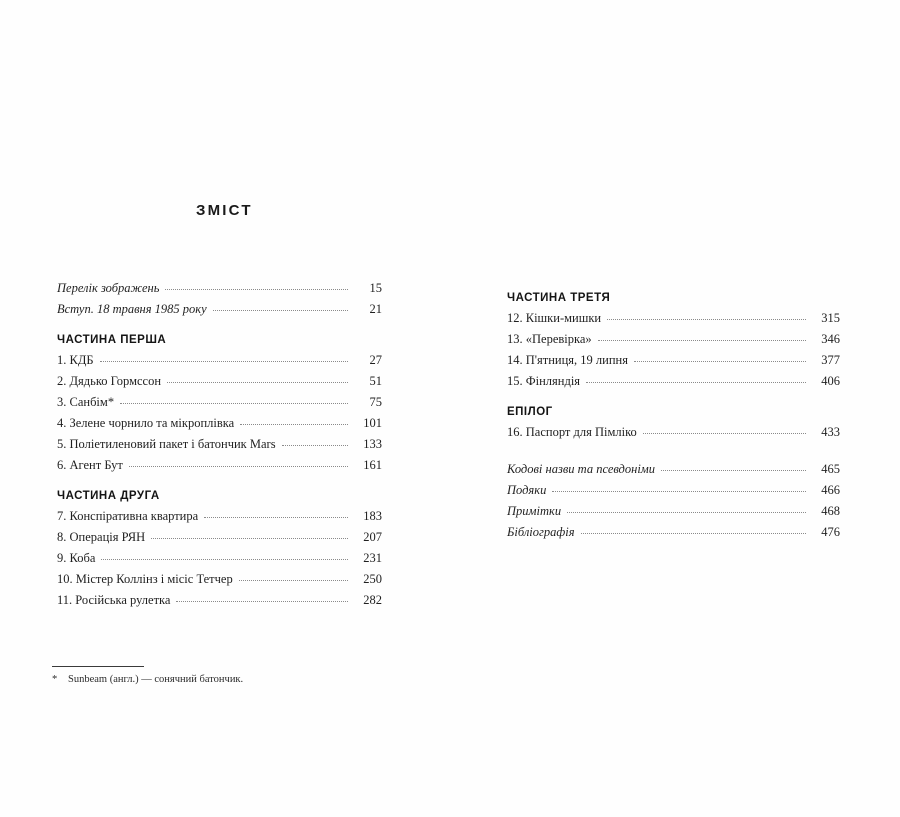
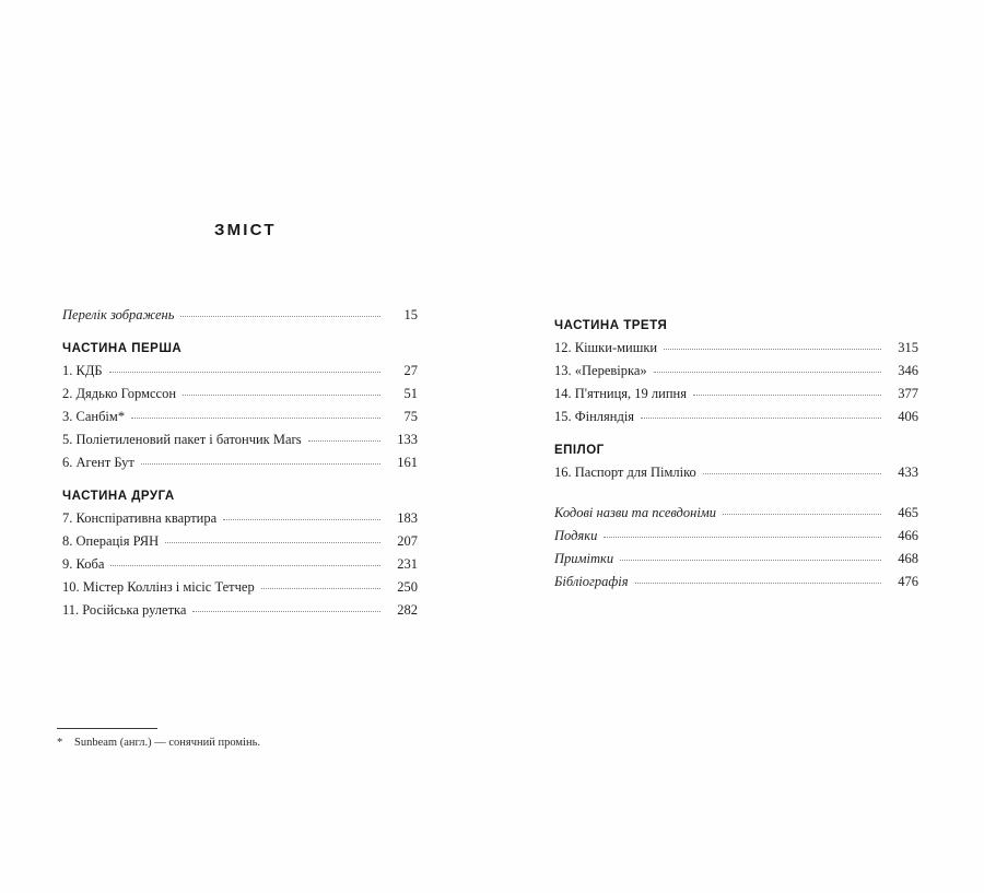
  ЗМІСТ
  Перелік зображень
  15
- Вступ. 18 травня 1985 року
- 21
  ЧАСТИНА ПЕРША
  1. КДБ
  27
  2. Дядько Гормссон
  51
  3. Санбім*
  75
- 4. Зелене чорнило та мікроплівка
- 101
  5. Поліетиленовий пакет і батончик Mars
  133
  6. Агент Бут
  161
  ЧАСТИНА ДРУГА
  7. Конспіративна квартира
  183
  8. Операція РЯН
  207
  9. Коба
  231
  10. Містер Коллінз і місіс Тетчер
  250
  11. Російська рулетка
  282
  ЧАСТИНА ТРЕТЯ
  12. Кішки-мишки
  315
  13. «Перевірка»
  346
  14. П'ятниця, 19 липня
  377
  15. Фінляндія
  406
  ЕПІЛОГ
  16. Паспорт для Пімліко
  433
  Кодові назви та псевдоніми
  465
  Подяки
  466
  Примітки
  468
  Бібліографія
  476
  *
- Sunbeam (англ.) — сонячний батончик.
+ Sunbeam (англ.) — сонячний промінь.
